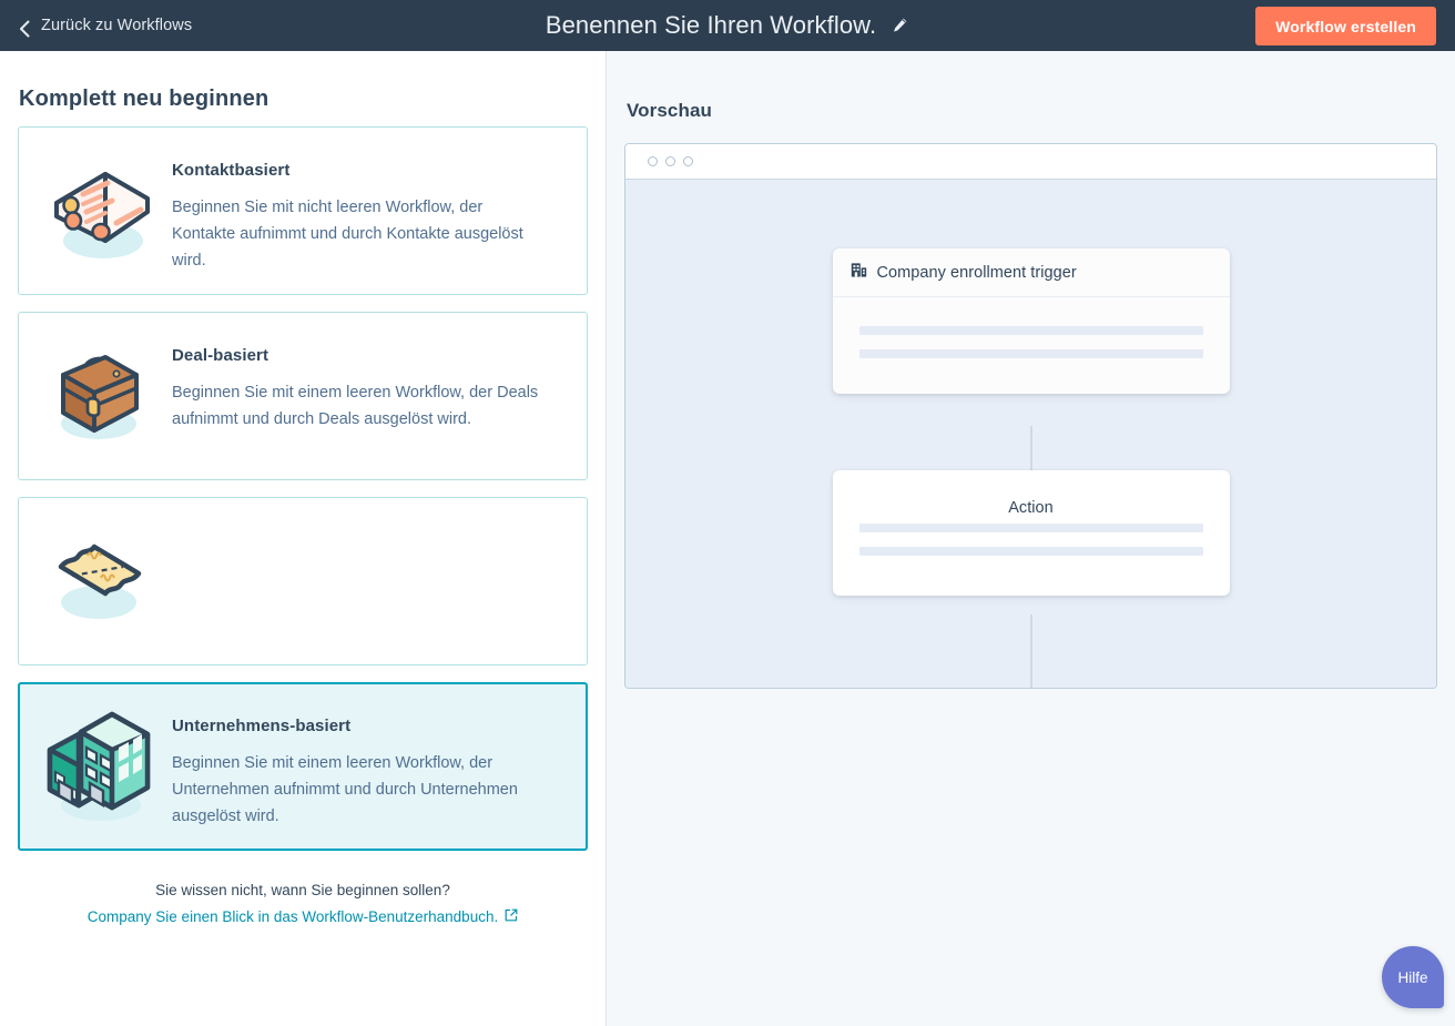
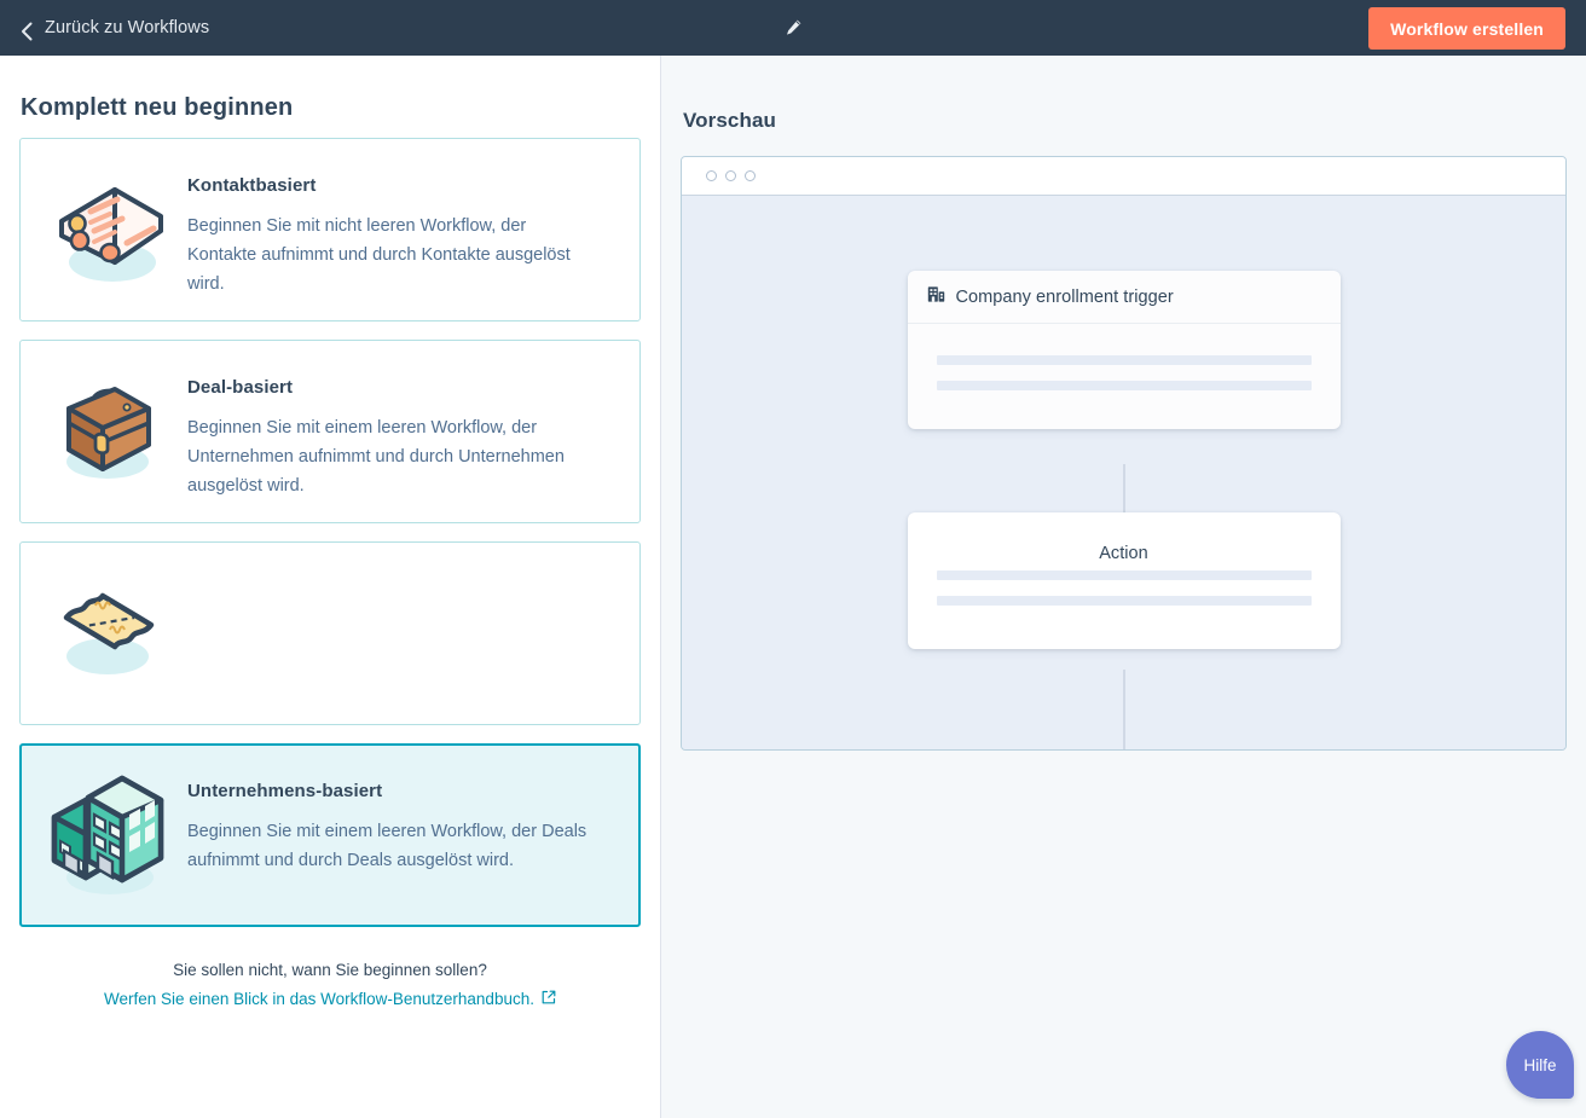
  Zurück zu Workflows
- Benennen Sie Ihren Workflow.
  Workflow erstellen
  Komplett neu beginnen
  Kontaktbasiert
  Beginnen Sie mit nicht leeren Workflow, der Kontakte aufnimmt und durch Kontakte ausgelöst wird.
  Deal-basiert
- Beginnen Sie mit einem leeren Workflow, der Deals aufnimmt und durch Deals ausgelöst wird.
+ Beginnen Sie mit einem leeren Workflow, der Unternehmen aufnimmt und durch Unternehmen ausgelöst wird.
  Unternehmens-basiert
- Beginnen Sie mit einem leeren Workflow, der Unternehmen aufnimmt und durch Unternehmen ausgelöst wird.
+ Beginnen Sie mit einem leeren Workflow, der Deals aufnimmt und durch Deals ausgelöst wird.
- Sie wissen nicht, wann Sie beginnen sollen?
+ Sie sollen nicht, wann Sie beginnen sollen?
- Company Sie einen Blick in das Workflow-Benutzerhandbuch.
+ Werfen Sie einen Blick in das Workflow-Benutzerhandbuch.
  Vorschau
  Company enrollment trigger
  Action
  Hilfe
